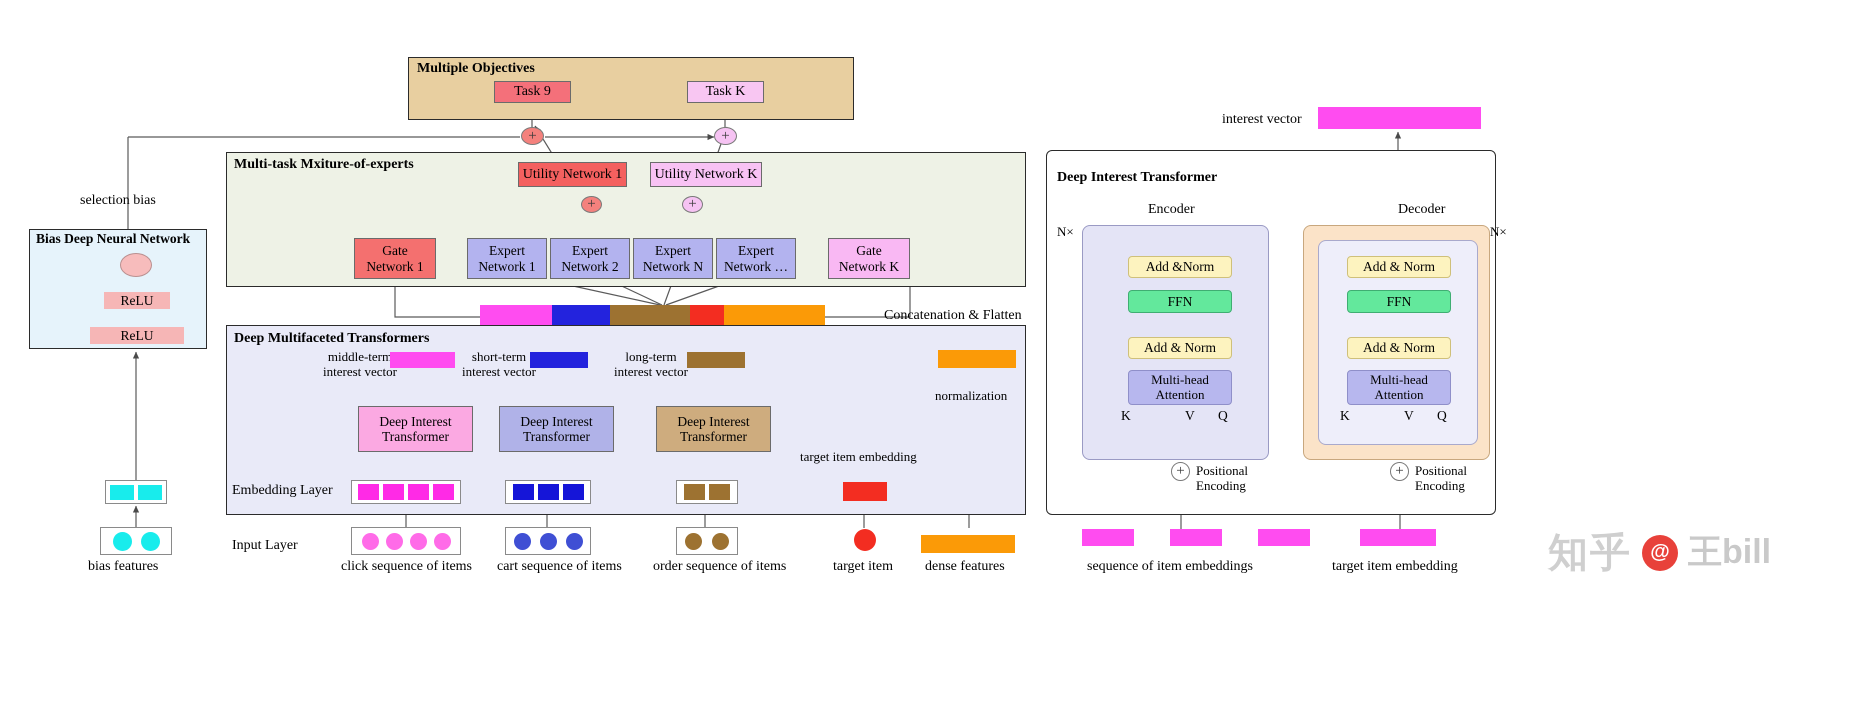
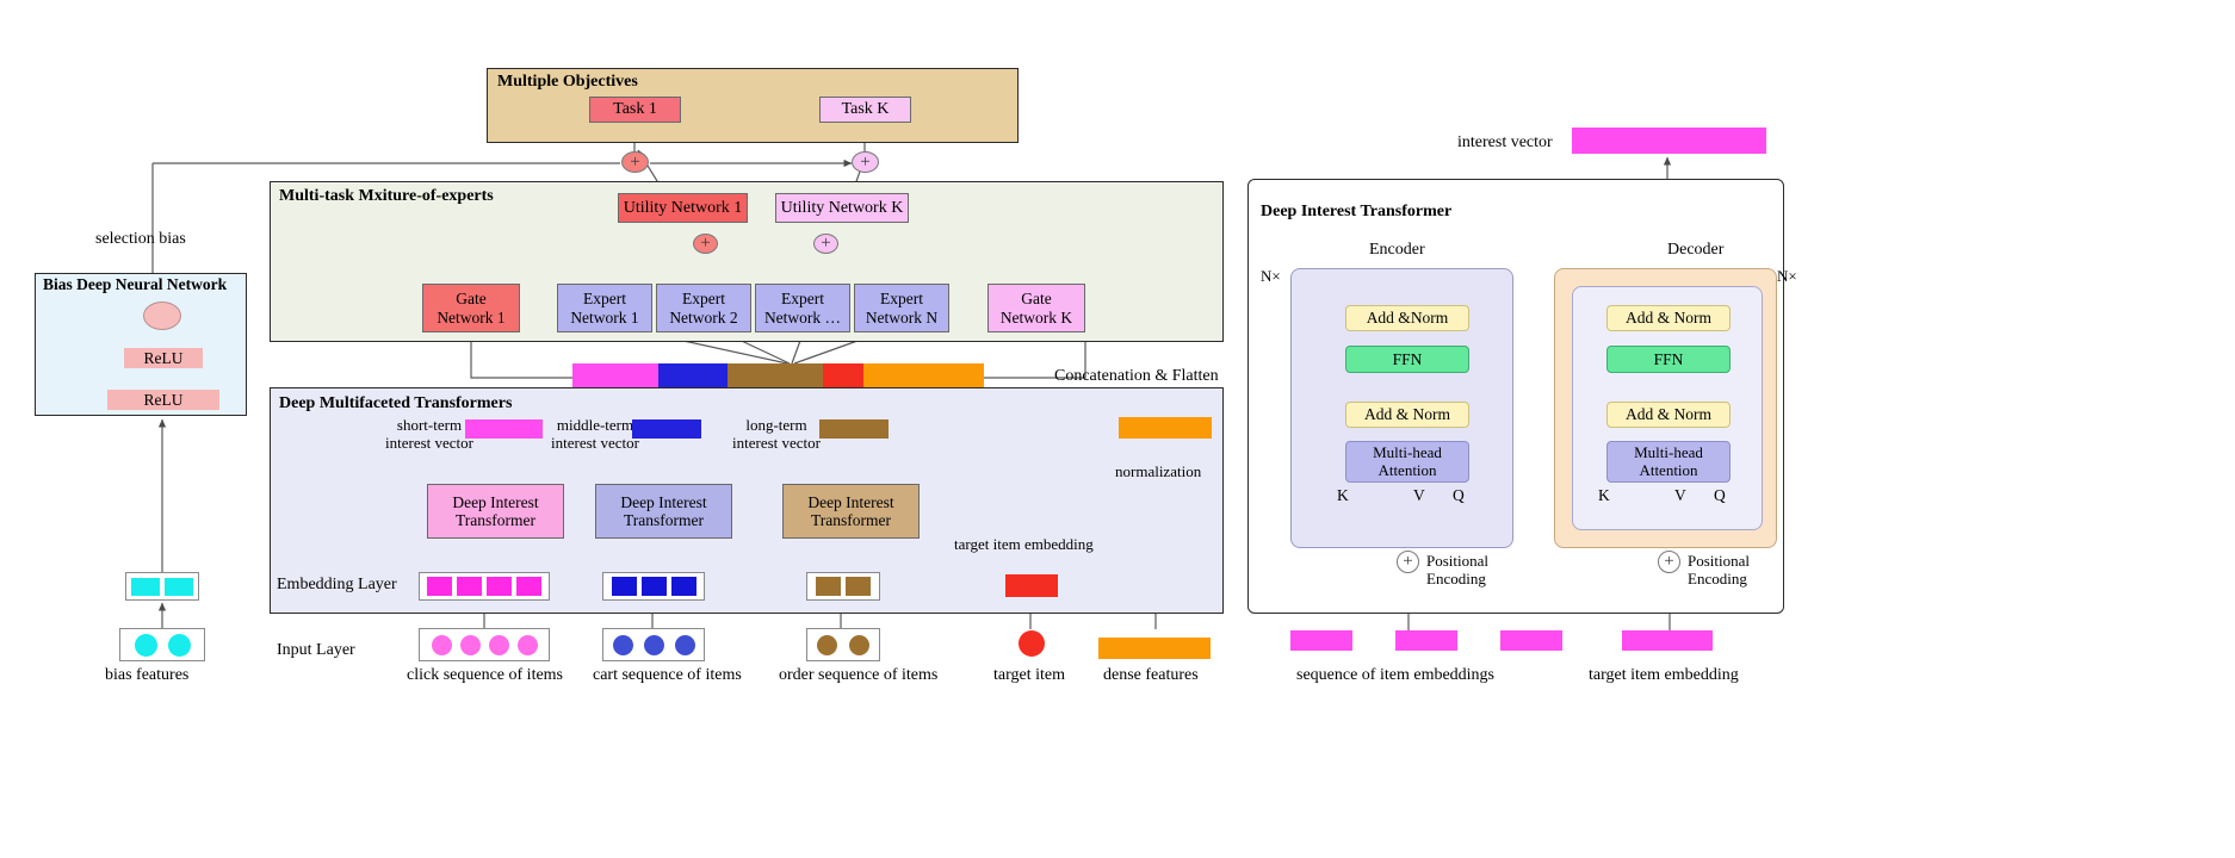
  Multiple Objectives
- Task 9
+ Task 1
  Task K
  +
  +
  Multi-task Mxiture-of-experts
  Utility Network 1
  Utility Network K
  +
  +
  Gate
  Network 1
  Gate
  Network K
  Expert
  Network 1
  Expert
  Network 2
  Expert
- Network N
+ Network …
  Expert
- Network …
+ Network N
  selection bias
  Bias Deep Neural Network
  ReLU
  ReLU
  bias features
  Concatenation & Flatten
  Deep Multifaceted Transformers
- middle-term
+ short-term
  interest vector
- short-term
+ middle-term
  interest vector
  long-term
  interest vector
  Deep Interest
  Transformer
  Deep Interest
  Transformer
  Deep Interest
  Transformer
  target item embedding
  normalization
  Embedding Layer
  Input Layer
  click sequence of items
  cart sequence of items
  order sequence of items
  target item
  dense features
  interest vector
  Deep Interest Transformer
  Encoder
  Decoder
  N×
  N×
  Add &Norm
  FFN
  Add & Norm
  Multi-head
  Attention
  K
  V
  Q
  +
  Positional
  Encoding
  Add & Norm
  FFN
  Add & Norm
  Multi-head
  Attention
  K
  V
  Q
  +
  Positional
  Encoding
  sequence of item embeddings
  target item embedding
- 知乎
- @
- 王bill
